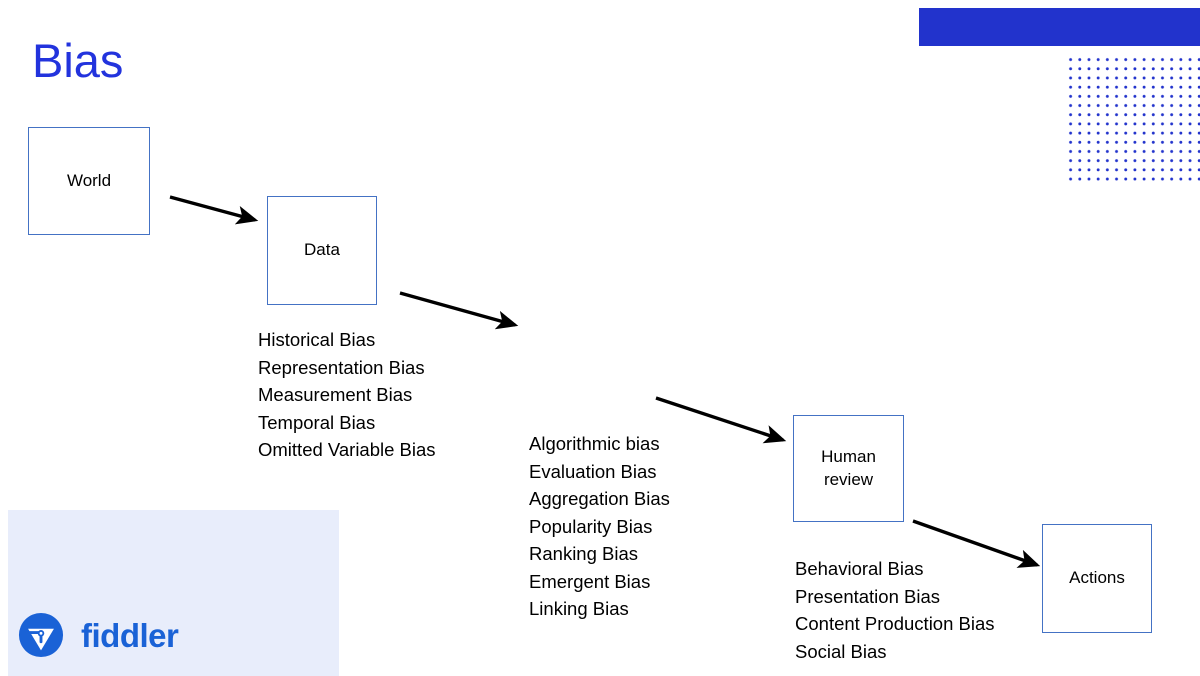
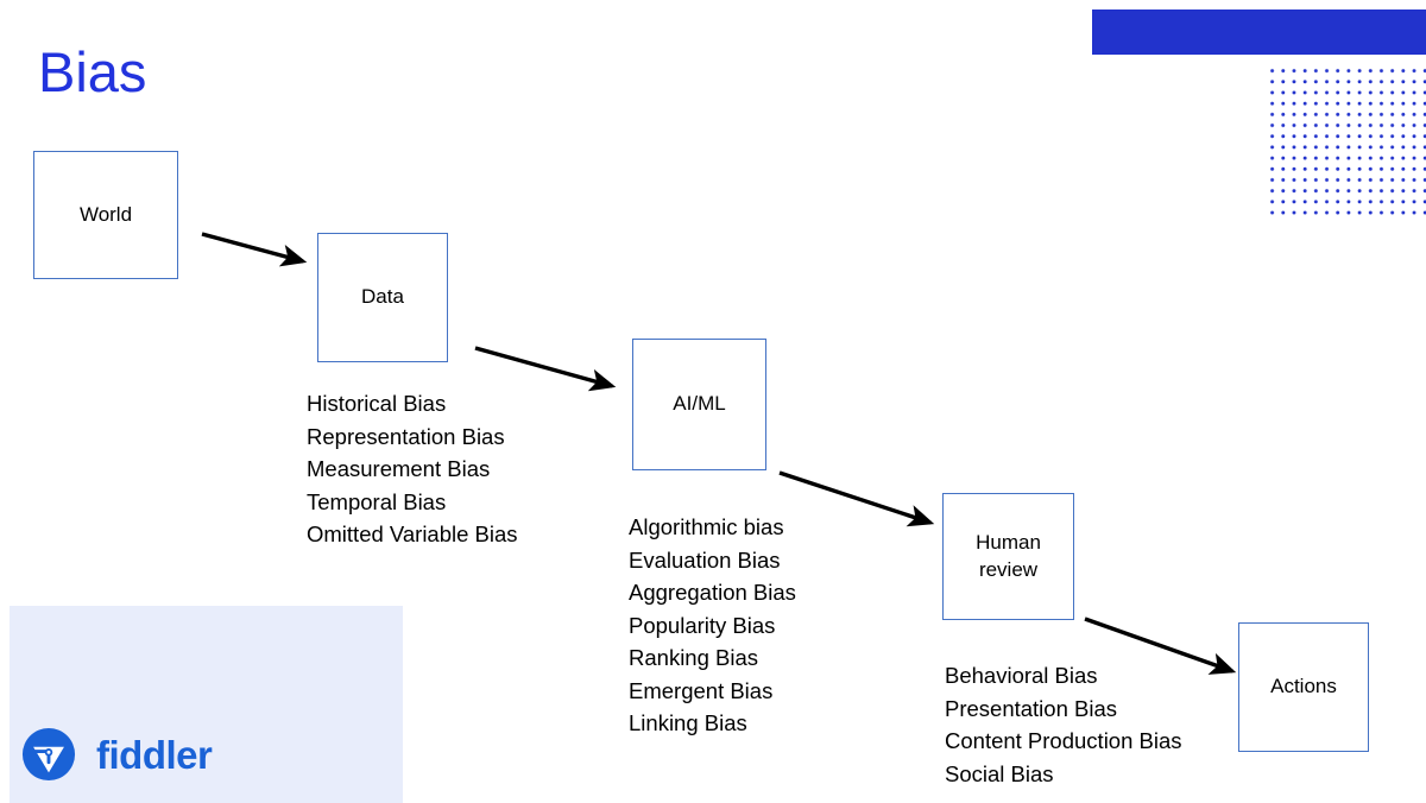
  Bias
  World
  Data
+ AI/ML
  Human
  review
  Actions
  Historical Bias
  Representation Bias
  Measurement Bias
  Temporal Bias
  Omitted Variable Bias
  Algorithmic bias
  Evaluation Bias
  Aggregation Bias
  Popularity Bias
  Ranking Bias
  Emergent Bias
  Linking Bias
  Behavioral Bias
  Presentation Bias
  Content Production Bias
  Social Bias
  fiddler
